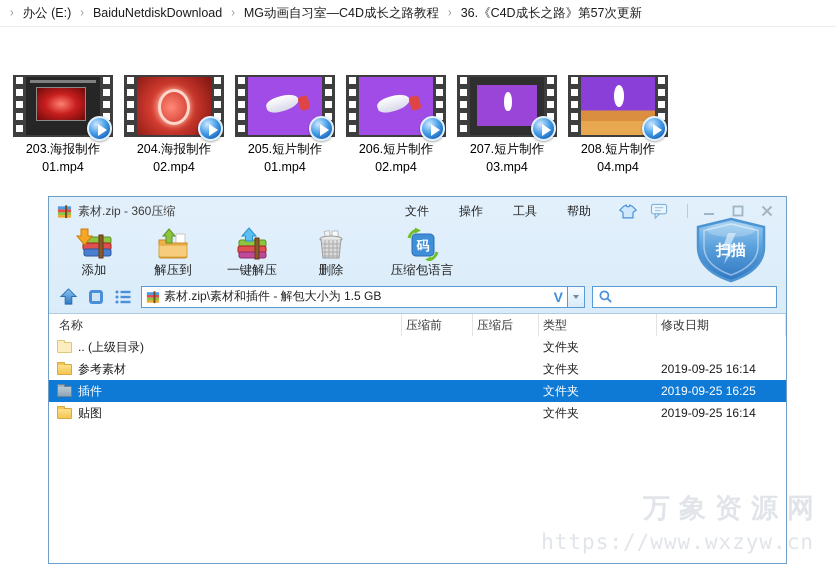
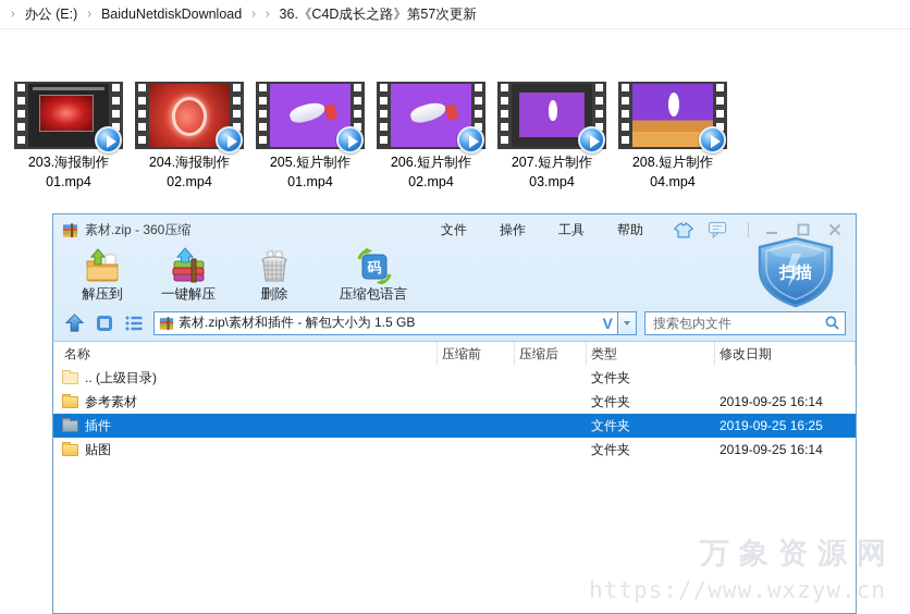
  ›
  办公 (E:)
  ›
  BaiduNetdiskDownload
  ›
- MG动画自习室—C4D成长之路教程
  ›
  36.《C4D成长之路》第57次更新
  203.海报制作
  01.mp4
  204.海报制作
  02.mp4
  205.短片制作
  01.mp4
  206.短片制作
  02.mp4
  207.短片制作
  03.mp4
  208.短片制作
  04.mp4
  素材.zip - 360压缩
  文件
  操作
  工具
  帮助
- 添加
  解压到
  一键解压
  删除
  码
  压缩包语言
  扫描
  素材.zip\素材和插件 - 解包大小为 1.5 GB
  V
+ 搜索包内文件
  名称
  压缩前
  压缩后
  类型
  修改日期
  .. (上级目录)
  文件夹
  参考素材
  文件夹
  2019-09-25 16:14
  插件
  文件夹
  2019-09-25 16:25
  贴图
  文件夹
  2019-09-25 16:14
  万象资源网
  https://www.wxzyw.cn
